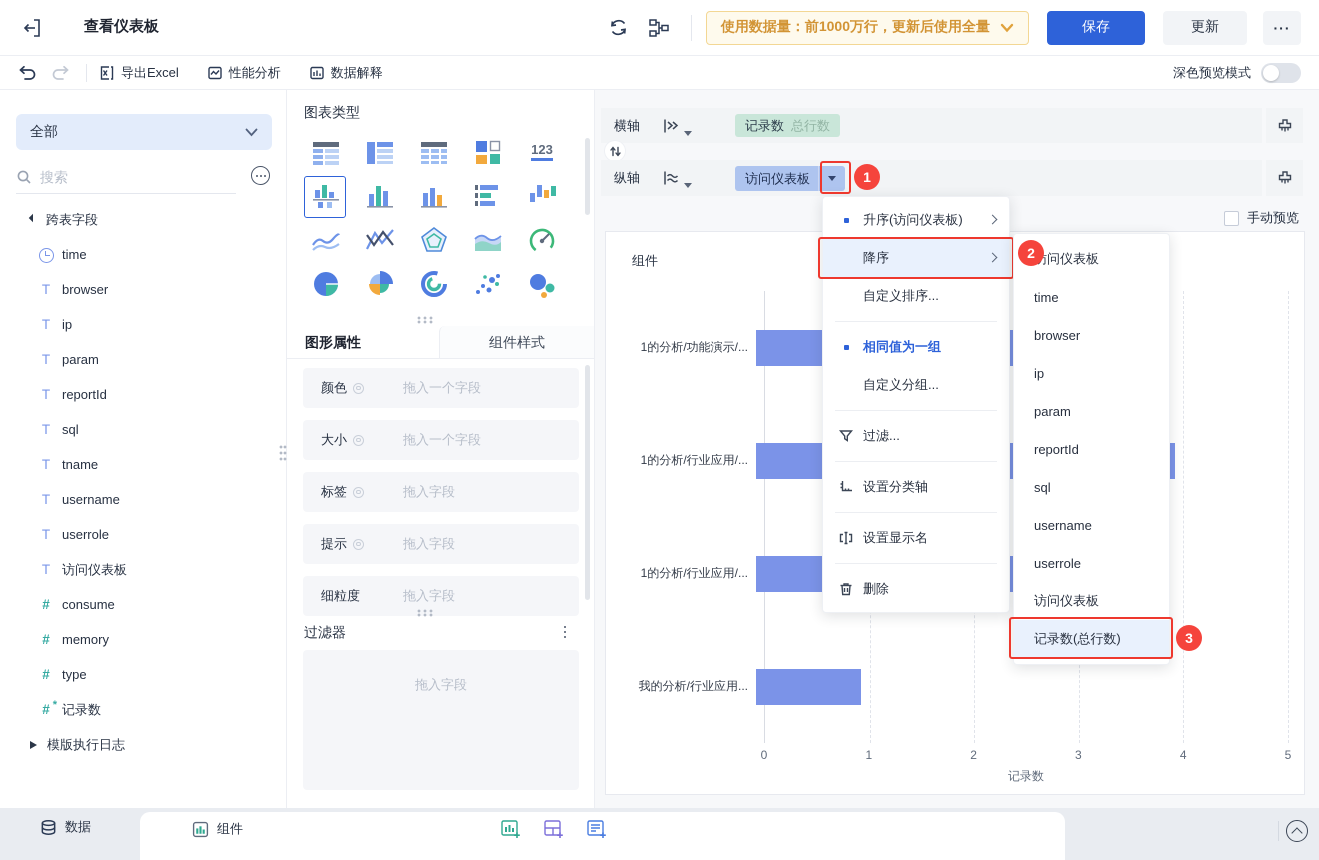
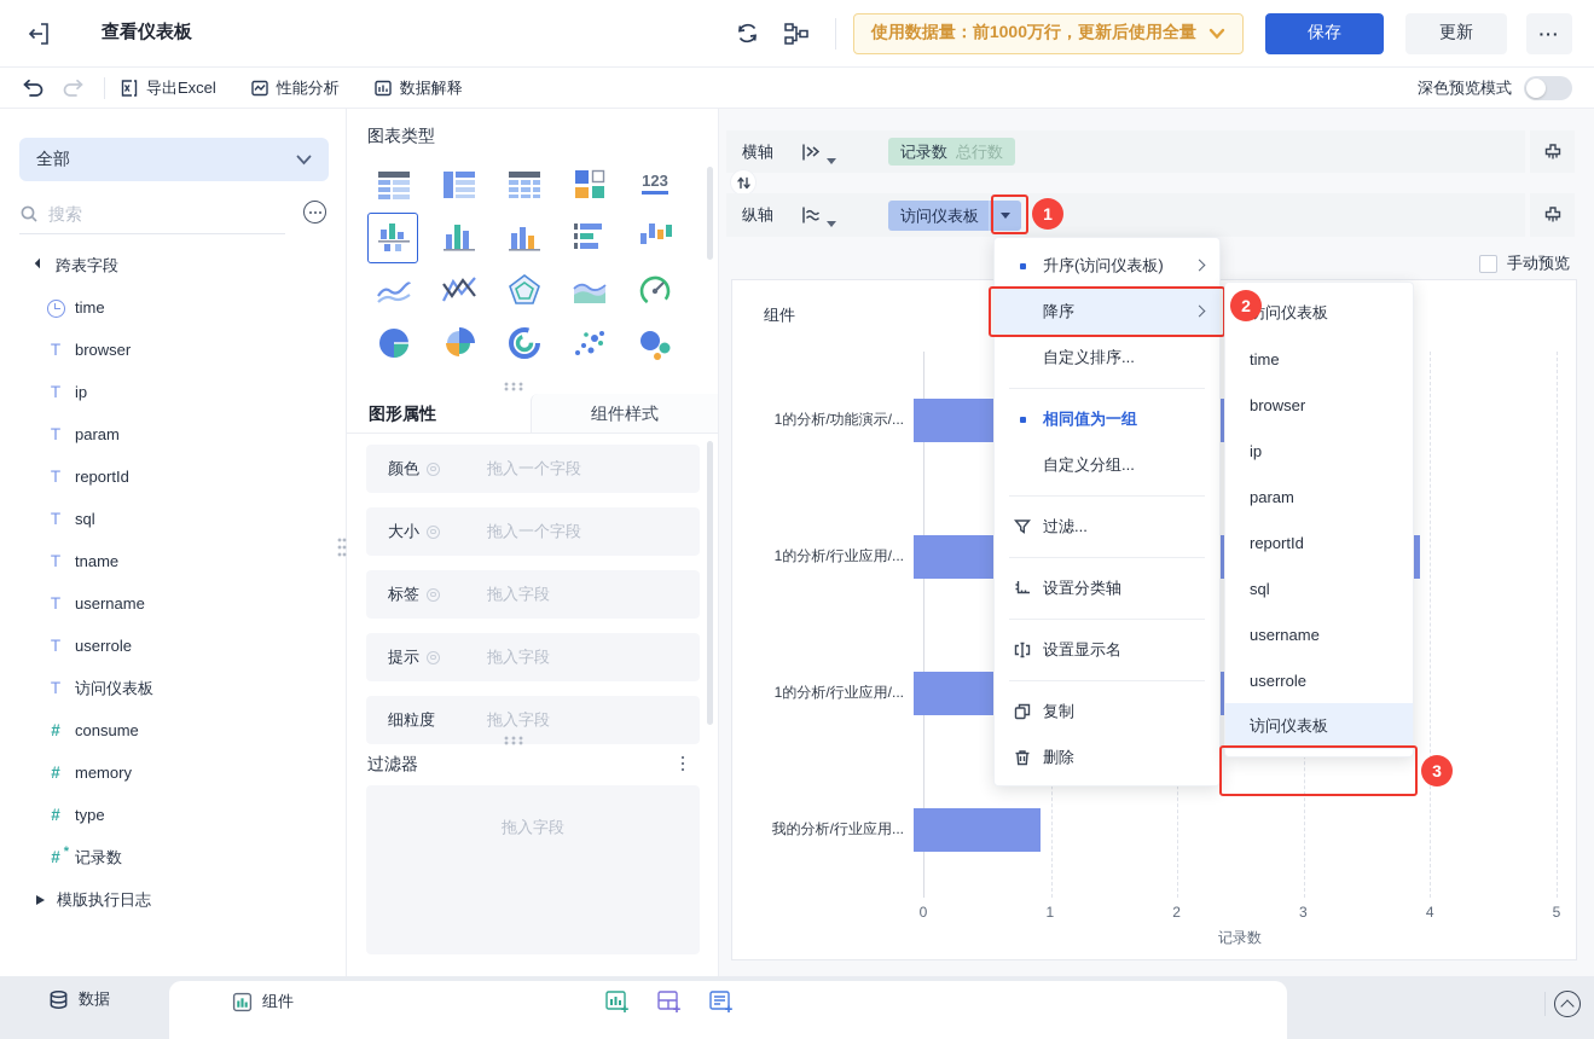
  查看仪表板
  使用数据量：前1000万行，更新后使用全量
  保存
  更新
  ···
  导出Excel
  性能分析
  数据解释
  深色预览模式
  全部
  搜索
  跨表字段
  time
  browser
  ip
  param
  reportId
  sql
  tname
  username
  userrole
  访问仪表板
  consume
  memory
  type
  记录数
  模版执行日志
  图表类型
  123
  图形属性
  组件样式
  颜色
  拖入一个字段
  大小
  拖入一个字段
  标签
  拖入字段
  提示
  拖入字段
  细粒度
  拖入字段
  过滤器
  拖入字段
  横轴
  记录数
  总行数
  纵轴
  访问仪表板
  手动预览
  组件
  1的分析/功能演示/...
  1的分析/行业应用/...
  1的分析/行业应用/...
  我的分析/行业应用...
  0
  1
  2
  3
  4
  5
  记录数
  升序(访问仪表板)
  降序
  自定义排序...
  相同值为一组
  自定义分组...
  过滤...
  设置分类轴
  设置显示名
+ 复制
  删除
  问仪表板
  time
  browser
  ip
  param
  reportId
  sql
  username
  userrole
  访问仪表板
- 记录数(总行数)
  1
  2
  3
  数据
  组件
